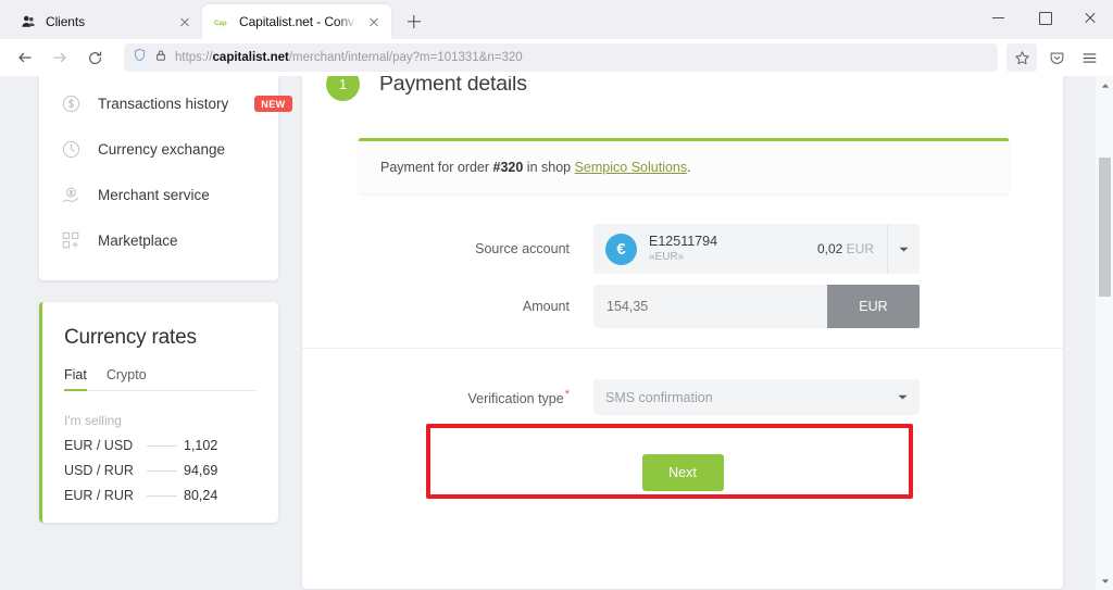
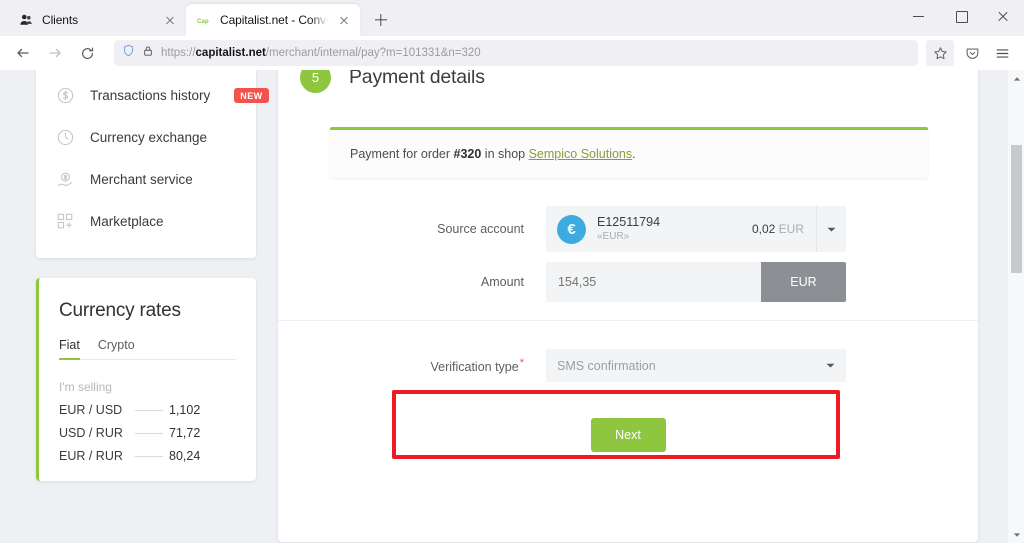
  Clients
  https://capitalist.net/merchant/internal/pay?m=101331&n=320
  Transactions history
  NEW
  Currency exchange
  Merchant service
  Marketplace
  Currency rates
  Fiat
  Crypto
  I'm selling
  EUR / USD
  1,102
  USD / RUR
- 94,69
+ 71,72
  EUR / RUR
  80,24
- 1
+ 5
  Payment details
  Payment for order #320 in shop Sempico Solutions.
  Source account
  €
  E12511794
  «EUR»
  0,02 EUR
  Amount
  154,35
  EUR
  Verification type*
  SMS confirmation
  Next
